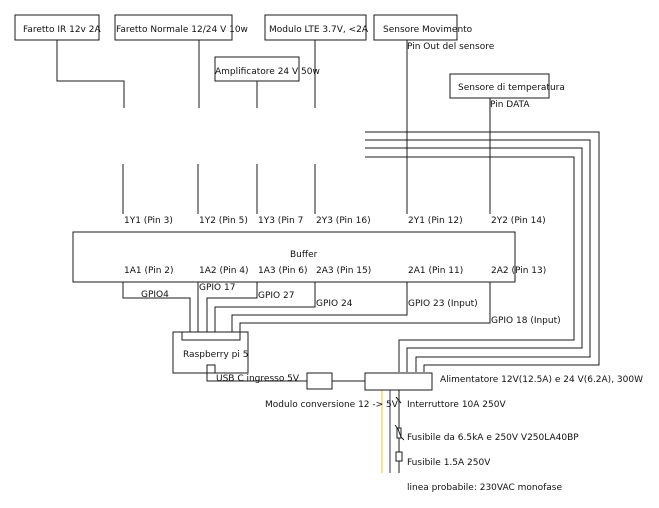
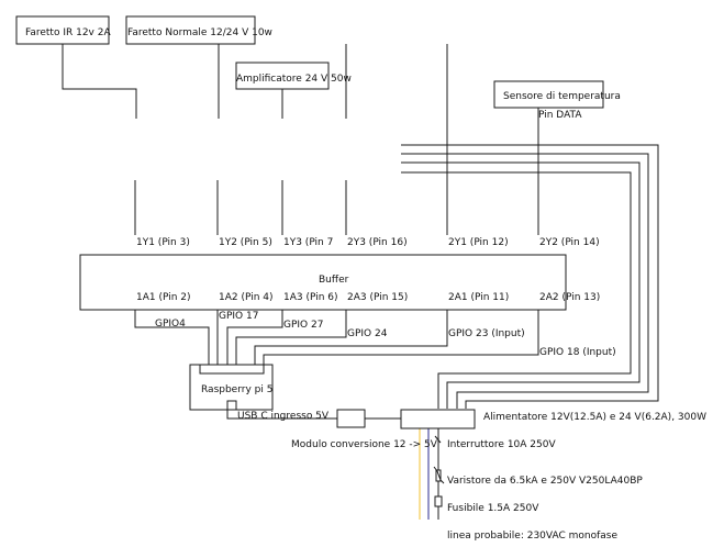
  Faretto IR 12v 2A
  Faretto Normale 12/24 V 10w
- Modulo LTE 3.7V, <2A
- Sensore Movimento
- Pin Out del sensore
  Amplificatore 24 V 50w
  Sensore di temperatura
  Pin DATA
  1Y1 (Pin 3)
  1Y2 (Pin 5)
  1Y3 (Pin 7
  2Y3 (Pin 16)
  2Y1 (Pin 12)
  2Y2 (Pin 14)
  Buffer
  1A1 (Pin 2)
  1A2 (Pin 4)
  1A3 (Pin 6)
  2A3 (Pin 15)
  2A1 (Pin 11)
  2A2 (Pin 13)
  GPIO4
  GPIO 17
  GPIO 27
  GPIO 24
  GPIO 23 (Input)
  GPIO 18 (Input)
  Raspberry pi 5
  USB C ingresso 5V
  Modulo conversione 12 -> 5V
  Alimentatore 12V(12.5A) e 24 V(6.2A), 300W
  Interruttore 10A 250V
- Fusibile da 6.5kA e 250V V250LA40BP
+ Varistore da 6.5kA e 250V V250LA40BP
  Fusibile 1.5A 250V
  linea probabile: 230VAC monofase
